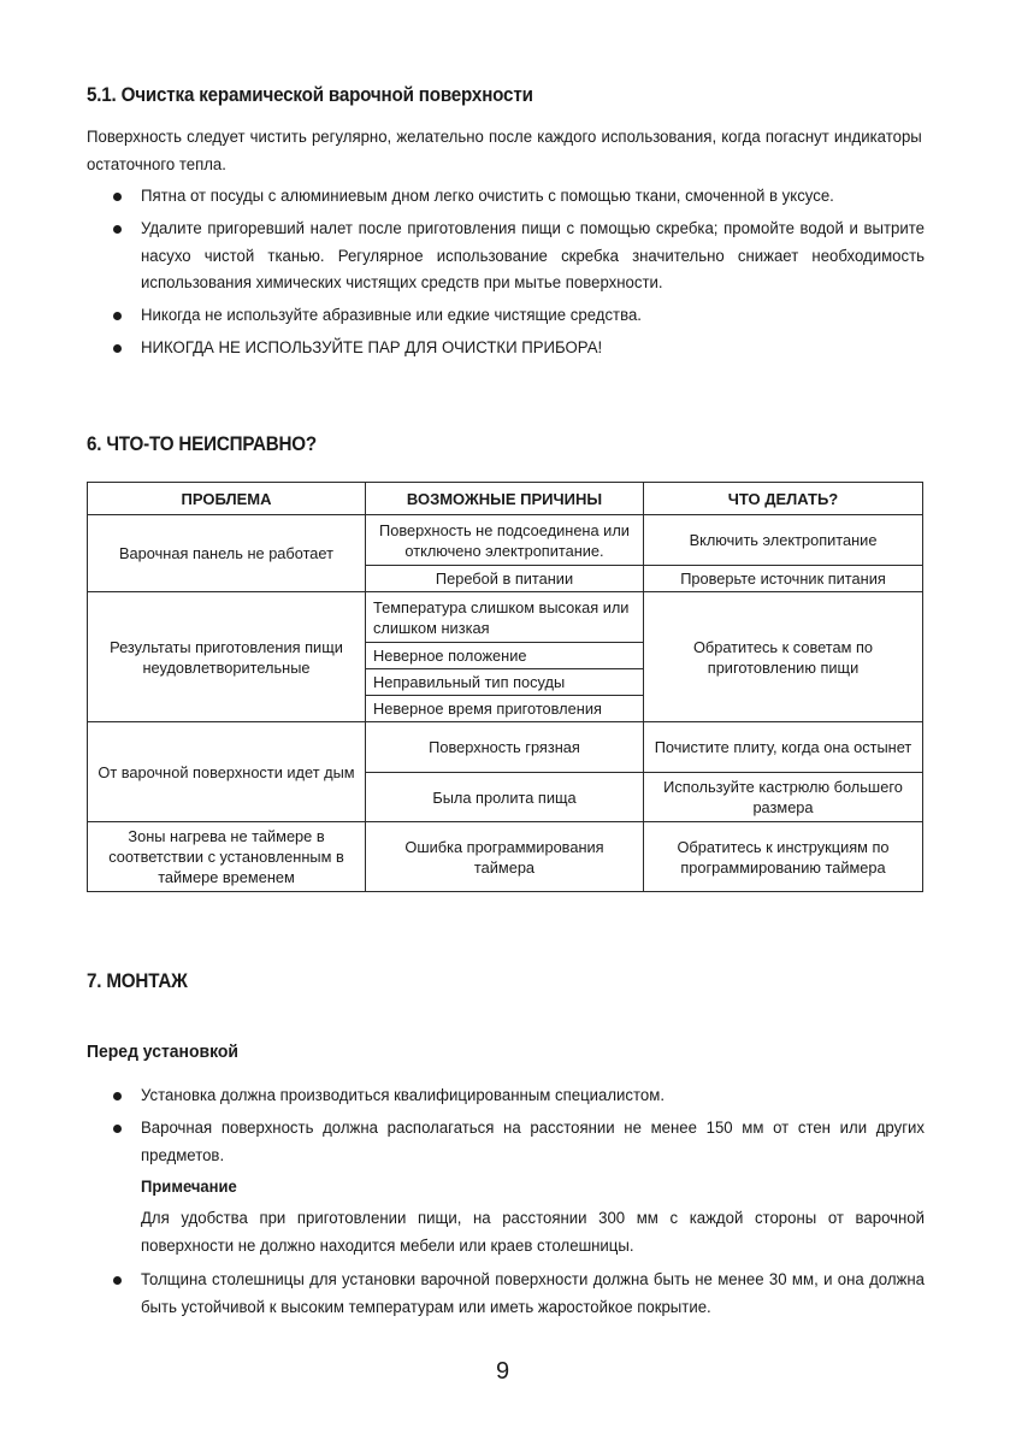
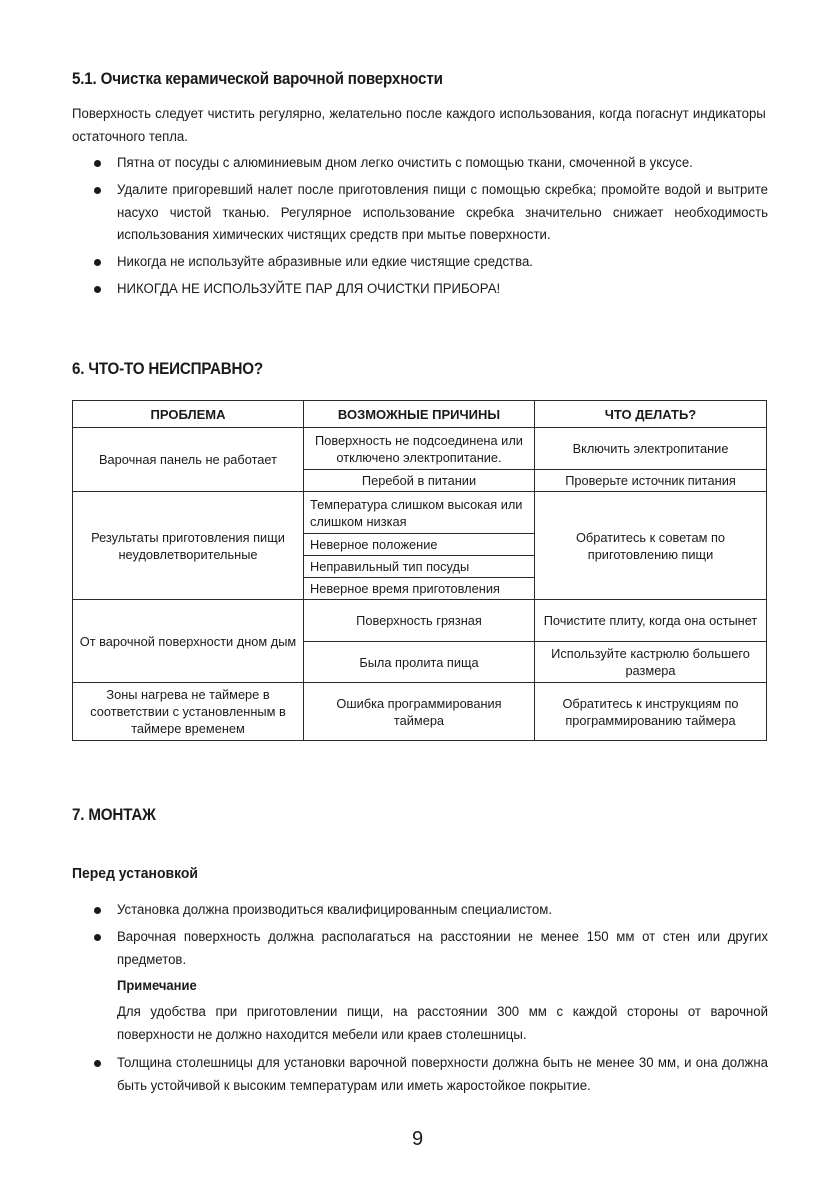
  5.1. Очистка керамической варочной поверхности
  Поверхность следует чистить регулярно, желательно после каждого использования, когда погаснут индикаторы остаточного тепла.
  Пятна от посуды с алюминиевым дном легко очистить с помощью ткани, смоченной в уксусе.
  Удалите пригоревший налет после приготовления пищи с помощью скребка; промойте водой и вытрите насухо чистой тканью. Регулярное использование скребка значительно снижает необходимость использования химических чистящих средств при мытье поверхности.
  Никогда не используйте абразивные или едкие чистящие средства.
  НИКОГДА НЕ ИСПОЛЬЗУЙТЕ ПАР ДЛЯ ОЧИСТКИ ПРИБОРА!
  6. ЧТО-ТО НЕИСПРАВНО?
  ПРОБЛЕМА	ВОЗМОЖНЫЕ ПРИЧИНЫ	ЧТО ДЕЛАТЬ?
  Варочная панель не работает	Поверхность не подсоединена или отключено электропитание.	Включить электропитание
  Перебой в питании	Проверьте источник питания
  Результаты приготовления пищи неудовлетворительные	Температура слишком высокая или слишком низкая	Обратитесь к советам по приготовлению пищи
  Неверное положение
  Неправильный тип посуды
  Неверное время приготовления
- От варочной поверхности идет дым	Поверхность грязная	Почистите плиту, когда она остынет
+ От варочной поверхности дном дым	Поверхность грязная	Почистите плиту, когда она остынет
  Была пролита пища	Используйте кастрюлю большего размера
  Зоны нагрева не таймере в соответствии с установленным в таймере временем	Ошибка программирования таймера	Обратитесь к инструкциям по программированию таймера
  7. МОНТАЖ
  Перед установкой
  Установка должна производиться квалифицированным специалистом.
  Варочная поверхность должна располагаться на расстоянии не менее 150 мм от стен или других предметов.
  Примечание
  Для удобства при приготовлении пищи, на расстоянии 300 мм с каждой стороны от варочной поверхности не должно находится мебели или краев столешницы.
  Толщина столешницы для установки варочной поверхности должна быть не менее 30 мм, и она должна быть устойчивой к высоким температурам или иметь жаростойкое покрытие.
  9
